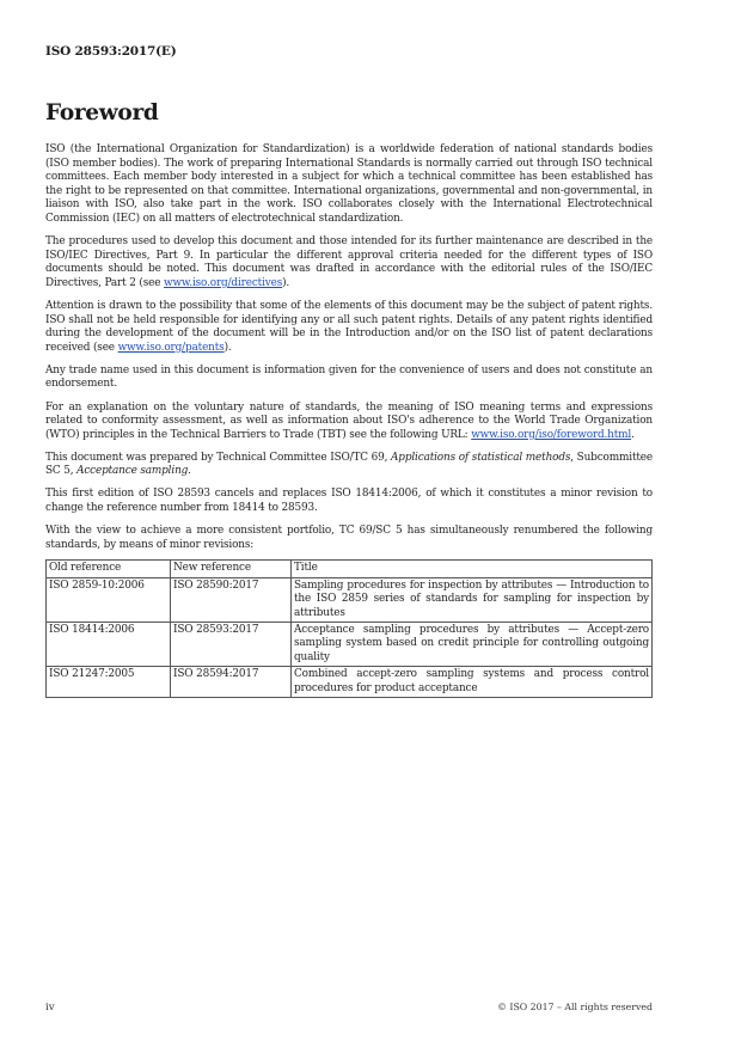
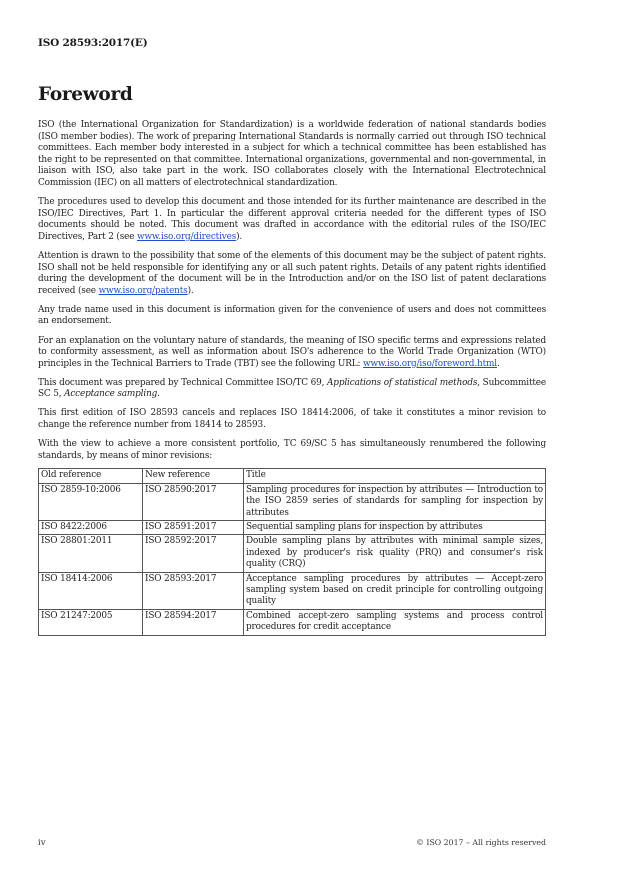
  ISO 28593:2017(E)
  Foreword
  ISO (the International Organization for Standardization) is a worldwide federation of national standards bodies (ISO member bodies). The work of preparing International Standards is normally carried out through ISO technical committees. Each member body interested in a subject for which a technical committee has been established has the right to be represented on that committee. International organizations, governmental and non-governmental, in liaison with ISO, also take part in the work. ISO collaborates closely with the International Electrotechnical Commission (IEC) on all matters of electrotechnical standardization.
- The procedures used to develop this document and those intended for its further maintenance are described in the ISO/IEC Directives, Part 9. In particular the different approval criteria needed for the different types of ISO documents should be noted. This document was drafted in accordance with the editorial rules of the ISO/IEC Directives, Part 2 (see www.iso.org/directives).
+ The procedures used to develop this document and those intended for its further maintenance are described in the ISO/IEC Directives, Part 1. In particular the different approval criteria needed for the different types of ISO documents should be noted. This document was drafted in accordance with the editorial rules of the ISO/IEC Directives, Part 2 (see www.iso.org/directives).
  Attention is drawn to the possibility that some of the elements of this document may be the subject of patent rights. ISO shall not be held responsible for identifying any or all such patent rights. Details of any patent rights identified during the development of the document will be in the Introduction and/or on the ISO list of patent declarations received (see www.iso.org/patents).
- Any trade name used in this document is information given for the convenience of users and does not constitute an endorsement.
+ Any trade name used in this document is information given for the convenience of users and does not committees an endorsement.
- For an explanation on the voluntary nature of standards, the meaning of ISO meaning terms and expressions related to conformity assessment, as well as information about ISO's adherence to the World Trade Organization (WTO) principles in the Technical Barriers to Trade (TBT) see the following URL: www.iso.org/iso/foreword.html.
+ For an explanation on the voluntary nature of standards, the meaning of ISO specific terms and expressions related to conformity assessment, as well as information about ISO's adherence to the World Trade Organization (WTO) principles in the Technical Barriers to Trade (TBT) see the following URL: www.iso.org/iso/foreword.html.
  This document was prepared by Technical Committee ISO/TC 69, Applications of statistical methods, Subcommittee SC 5, Acceptance sampling.
- This first edition of ISO 28593 cancels and replaces ISO 18414:2006, of which it constitutes a minor revision to change the reference number from 18414 to 28593.
+ This first edition of ISO 28593 cancels and replaces ISO 18414:2006, of take it constitutes a minor revision to change the reference number from 18414 to 28593.
  With the view to achieve a more consistent portfolio, TC 69/SC 5 has simultaneously renumbered the following standards, by means of minor revisions:
  Old reference	New reference	Title
  ISO 2859-10:2006	ISO 28590:2017	Sampling procedures for inspection by attributes — Introduction to the ISO 2859 series of standards for sampling for inspection by attributes
+ ISO 8422:2006	ISO 28591:2017	Sequential sampling plans for inspection by attributes
+ ISO 28801:2011	ISO 28592:2017	Double sampling plans by attributes with minimal sample sizes, indexed by producer's risk quality (PRQ) and consumer's risk quality (CRQ)
  ISO 18414:2006	ISO 28593:2017	Acceptance sampling procedures by attributes — Accept-zero sampling system based on credit principle for controlling outgoing quality
- ISO 21247:2005	ISO 28594:2017	Combined accept-zero sampling systems and process control procedures for product acceptance
+ ISO 21247:2005	ISO 28594:2017	Combined accept-zero sampling systems and process control procedures for credit acceptance
  iv
  © ISO 2017 – All rights reserved
